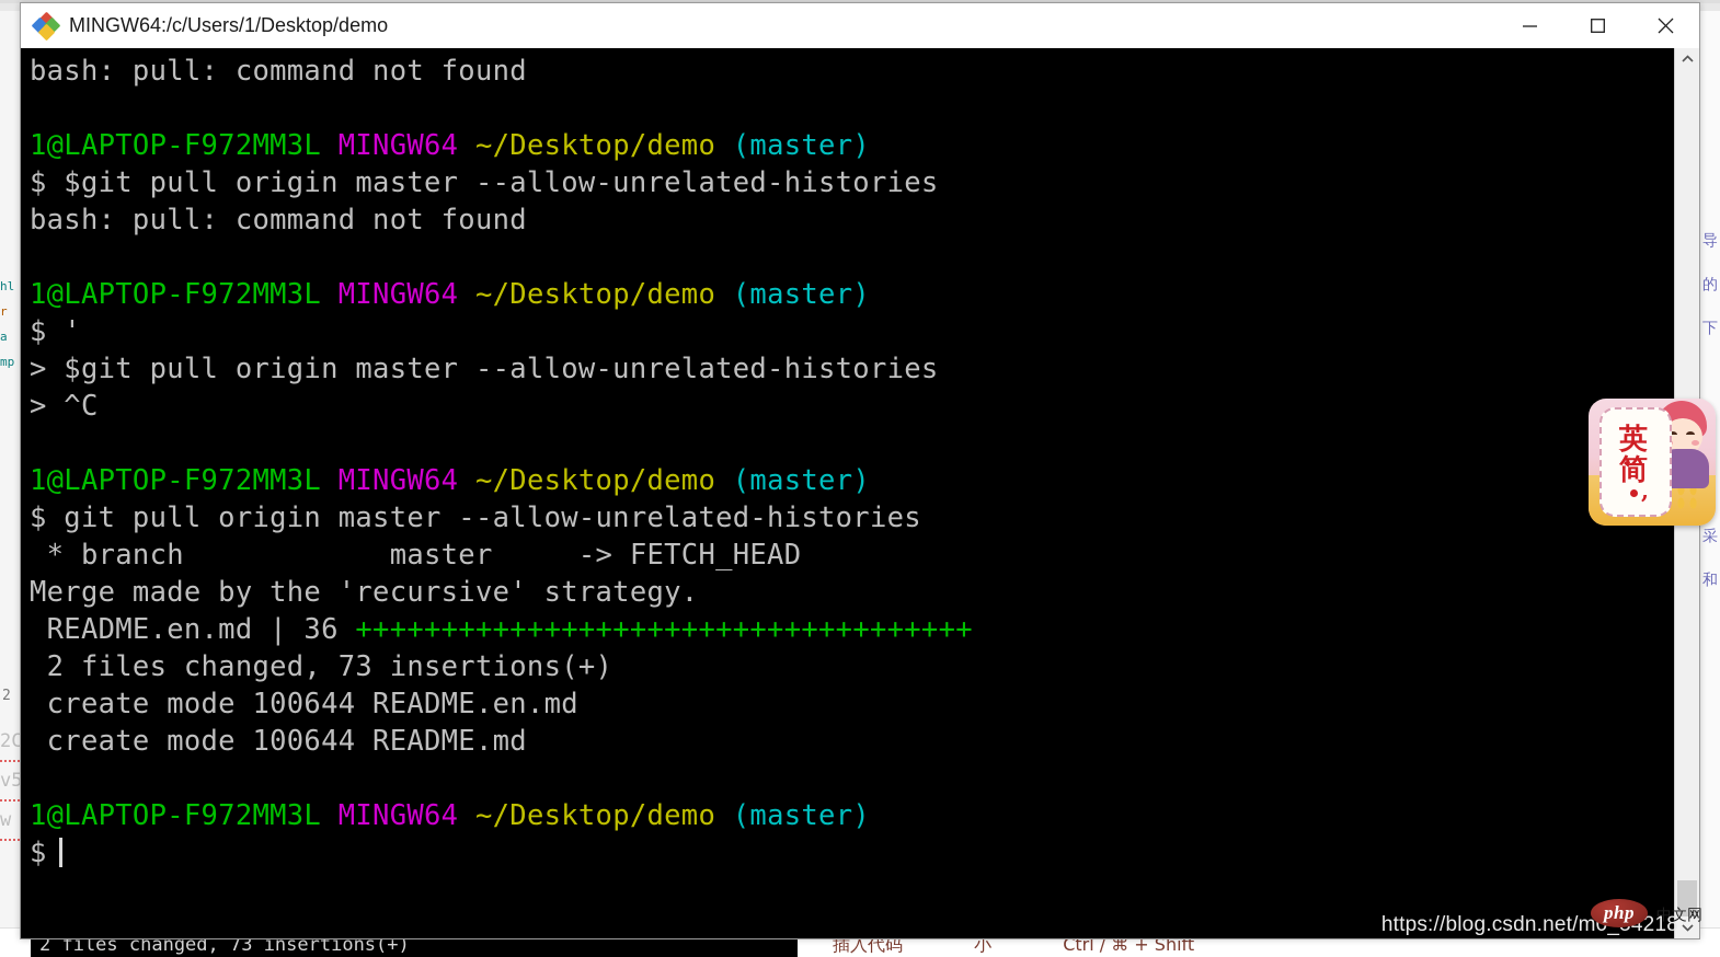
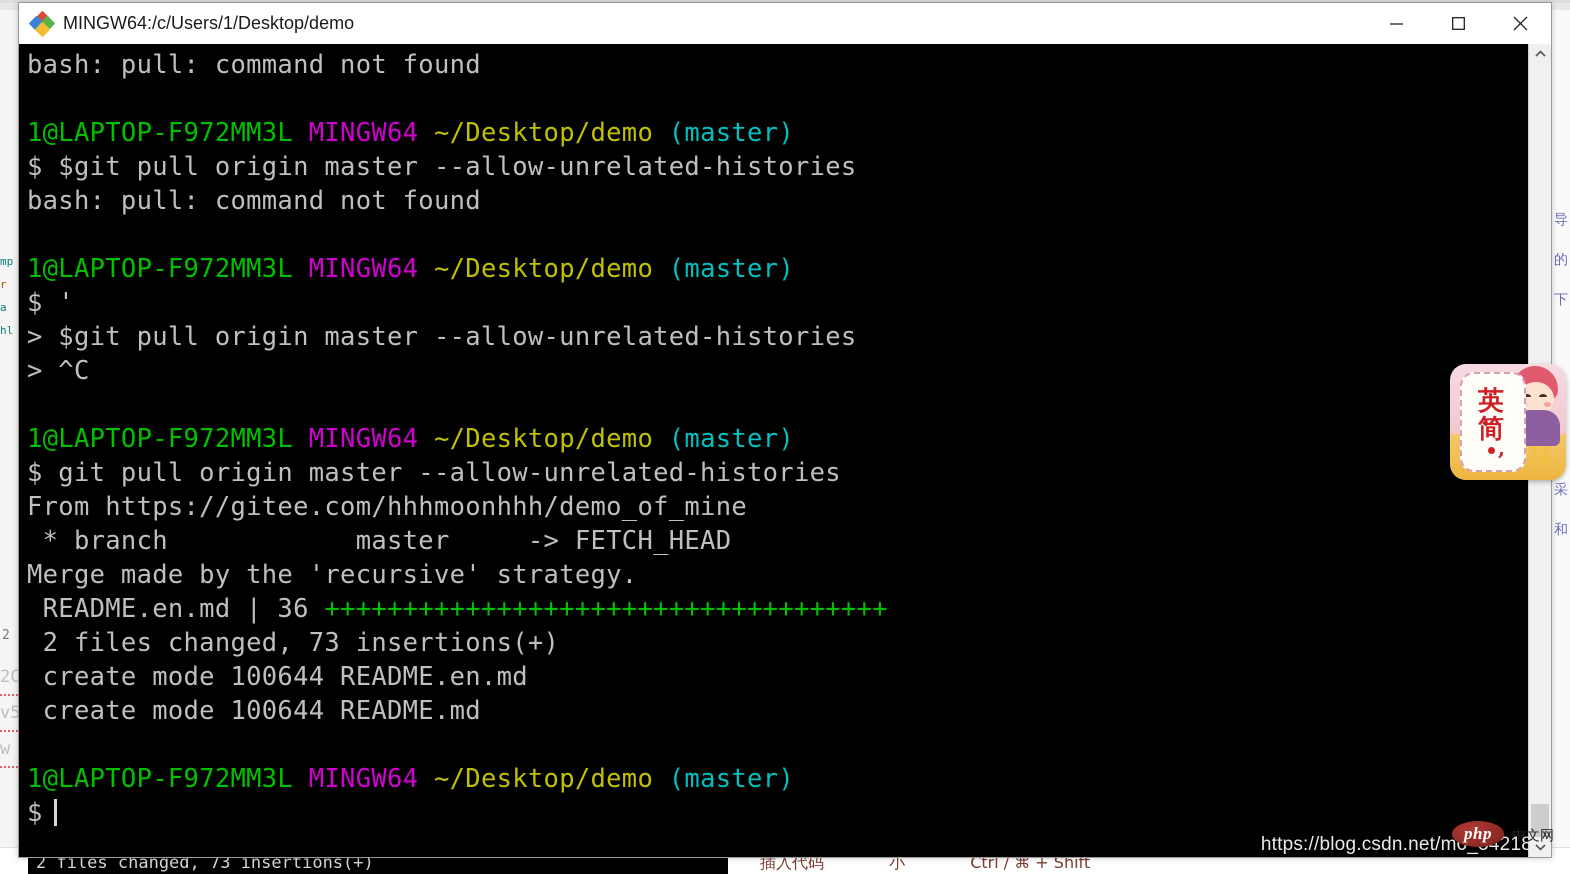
- hl
+ mp
  r
  a
- mp
+ hl
  2
  2C
  v5
  w
  导
  的
  下
  采
  和
  2 files changed, 73 insertions(+)
  插入代码 小 Ctrl / ⌘ + Shift
  MINGW64:/c/Users/1/Desktop/demo
  bash: pull: command not found
  1@LAPTOP-F972MM3L MINGW64 ~/Desktop/demo (master)
  $ $git pull origin master --allow-unrelated-histories
  bash: pull: command not found
  1@LAPTOP-F972MM3L MINGW64 ~/Desktop/demo (master)
  $ '
  > $git pull origin master --allow-unrelated-histories
  > ^C
  1@LAPTOP-F972MM3L MINGW64 ~/Desktop/demo (master)
  $ git pull origin master --allow-unrelated-histories
+ From https://gitee.com/hhhmoonhhh/demo_of_mine
  * branch master -> FETCH_HEAD
  Merge made by the 'recursive' strategy.
  README.en.md | 36 ++++++++++++++++++++++++++++++++++++
  2 files changed, 73 insertions(+)
  create mode 100644 README.en.md
  create mode 100644 README.md
  1@LAPTOP-F972MM3L MINGW64 ~/Desktop/demo (master)
  $
  英
  简
  ,
  https://blog.csdn.net/m4218
  php
  中文网
